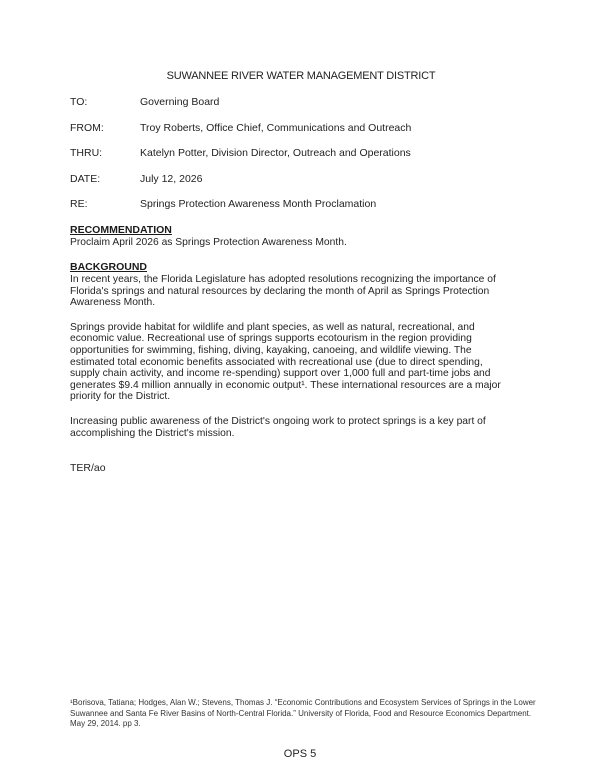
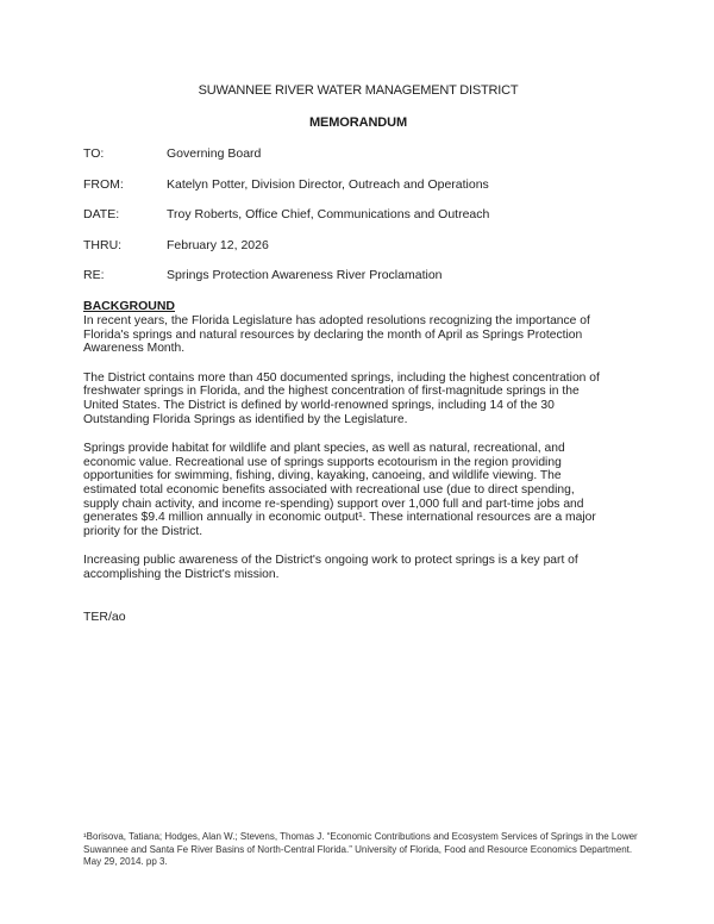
  SUWANNEE RIVER WATER MANAGEMENT DISTRICT
+ MEMORANDUM
  TO:
  Governing Board
  FROM:
- Troy Roberts, Office Chief, Communications and Outreach
+ Katelyn Potter, Division Director, Outreach and Operations
- THRU:
+ DATE:
- Katelyn Potter, Division Director, Outreach and Operations
+ Troy Roberts, Office Chief, Communications and Outreach
- DATE:
+ THRU:
- July 12, 2026
+ February 12, 2026
  RE:
- Springs Protection Awareness Month Proclamation
+ Springs Protection Awareness River Proclamation
- RECOMMENDATION
- Proclaim April 2026 as Springs Protection Awareness Month.
  BACKGROUND
  In recent years, the Florida Legislature has adopted resolutions recognizing the importance of
  Florida's springs and natural resources by declaring the month of April as Springs Protection
  Awareness Month.
+ The District contains more than 450 documented springs, including the highest concentration of
+ freshwater springs in Florida, and the highest concentration of first-magnitude springs in the
+ United States. The District is defined by world-renowned springs, including 14 of the 30
+ Outstanding Florida Springs as identified by the Legislature.
  Springs provide habitat for wildlife and plant species, as well as natural, recreational, and
  economic value. Recreational use of springs supports ecotourism in the region providing
  opportunities for swimming, fishing, diving, kayaking, canoeing, and wildlife viewing. The
  estimated total economic benefits associated with recreational use (due to direct spending,
  supply chain activity, and income re-spending) support over 1,000 full and part-time jobs and
  generates $9.4 million annually in economic output¹. These international resources are a major
  priority for the District.
  Increasing public awareness of the District's ongoing work to protect springs is a key part of
  accomplishing the District's mission.
  TER/ao
  ¹Borisova, Tatiana; Hodges, Alan W.; Stevens, Thomas J. “Economic Contributions and Ecosystem Services of Springs in the Lower
  Suwannee and Santa Fe River Basins of North-Central Florida.” University of Florida, Food and Resource Economics Department.
  May 29, 2014. pp 3.
- OPS 5
